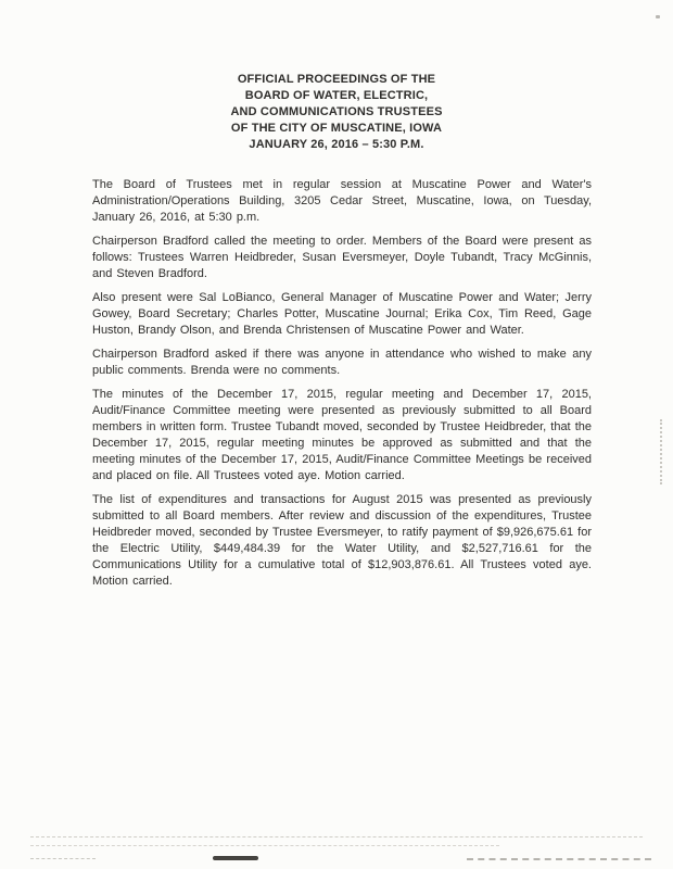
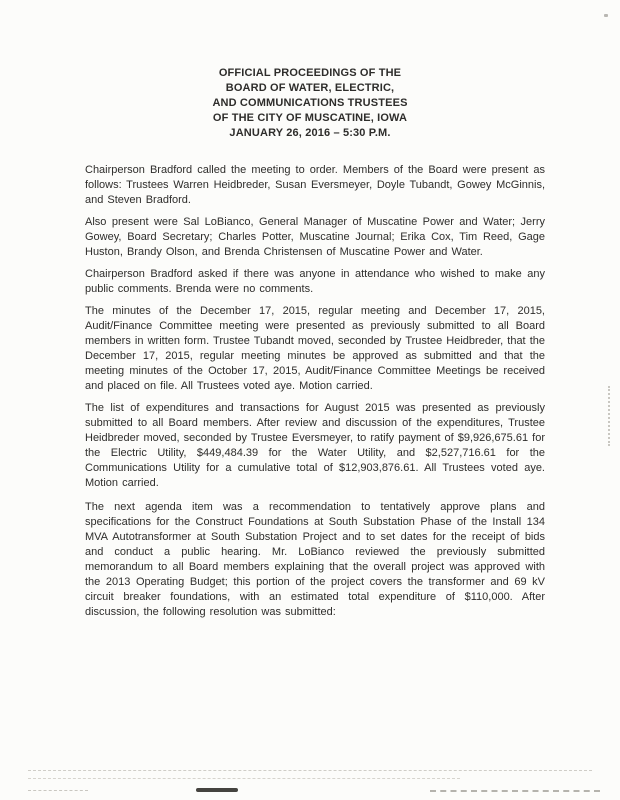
  OFFICIAL PROCEEDINGS OF THE
  BOARD OF WATER, ELECTRIC,
  AND COMMUNICATIONS TRUSTEES
  OF THE CITY OF MUSCATINE, IOWA
  JANUARY 26, 2016 – 5:30 P.M.
- The Board of Trustees met in regular session at Muscatine Power and Water's Administration/Operations Building, 3205 Cedar Street, Muscatine, Iowa, on Tuesday, January 26, 2016, at 5:30 p.m.
- Chairperson Bradford called the meeting to order. Members of the Board were present as follows: Trustees Warren Heidbreder, Susan Eversmeyer, Doyle Tubandt, Tracy McGinnis, and Steven Bradford.
+ Chairperson Bradford called the meeting to order. Members of the Board were present as follows: Trustees Warren Heidbreder, Susan Eversmeyer, Doyle Tubandt, Gowey McGinnis, and Steven Bradford.
  Also present were Sal LoBianco, General Manager of Muscatine Power and Water; Jerry Gowey, Board Secretary; Charles Potter, Muscatine Journal; Erika Cox, Tim Reed, Gage Huston, Brandy Olson, and Brenda Christensen of Muscatine Power and Water.
  Chairperson Bradford asked if there was anyone in attendance who wished to make any public comments. Brenda were no comments.
- The minutes of the December 17, 2015, regular meeting and December 17, 2015, Audit/Finance Committee meeting were presented as previously submitted to all Board members in written form. Trustee Tubandt moved, seconded by Trustee Heidbreder, that the December 17, 2015, regular meeting minutes be approved as submitted and that the meeting minutes of the December 17, 2015, Audit/Finance Committee Meetings be received and placed on file. All Trustees voted aye. Motion carried.
+ The minutes of the December 17, 2015, regular meeting and December 17, 2015, Audit/Finance Committee meeting were presented as previously submitted to all Board members in written form. Trustee Tubandt moved, seconded by Trustee Heidbreder, that the December 17, 2015, regular meeting minutes be approved as submitted and that the meeting minutes of the October 17, 2015, Audit/Finance Committee Meetings be received and placed on file. All Trustees voted aye. Motion carried.
  The list of expenditures and transactions for August 2015 was presented as previously submitted to all Board members. After review and discussion of the expenditures, Trustee Heidbreder moved, seconded by Trustee Eversmeyer, to ratify payment of $9,926,675.61 for the Electric Utility, $449,484.39 for the Water Utility, and $2,527,716.61 for the Communications Utility for a cumulative total of $12,903,876.61. All Trustees voted aye. Motion carried.
+ The next agenda item was a recommendation to tentatively approve plans and specifications for the Construct Foundations at South Substation Phase of the Install 134 MVA Autotransformer at South Substation Project and to set dates for the receipt of bids and conduct a public hearing. Mr. LoBianco reviewed the previously submitted memorandum to all Board members explaining that the overall project was approved with the 2013 Operating Budget; this portion of the project covers the transformer and 69 kV circuit breaker foundations, with an estimated total expenditure of $110,000. After discussion, the following resolution was submitted:
